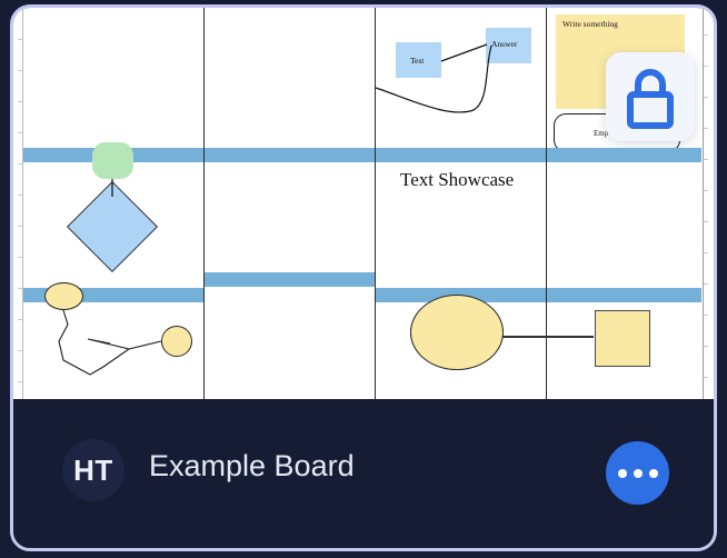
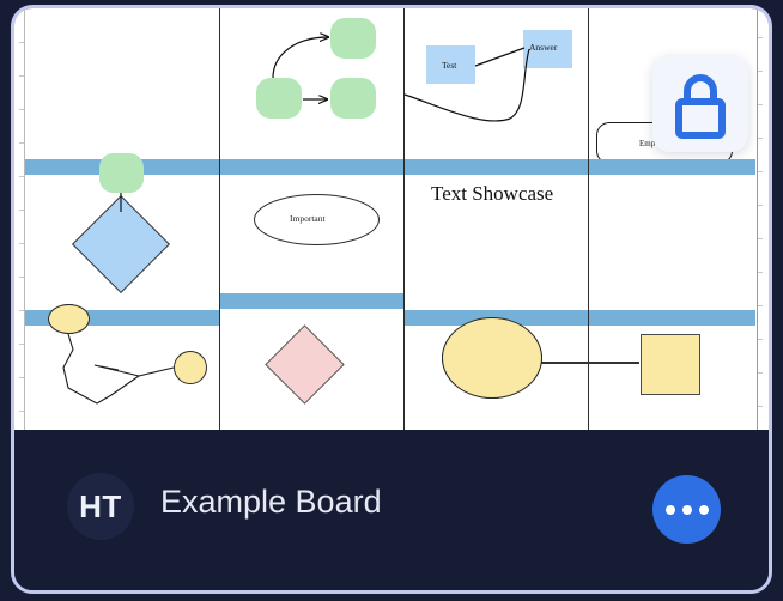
+ Important
  Test
  Answer
  Text Showcase
- Write something
  Emp
  HT
  Example Board
